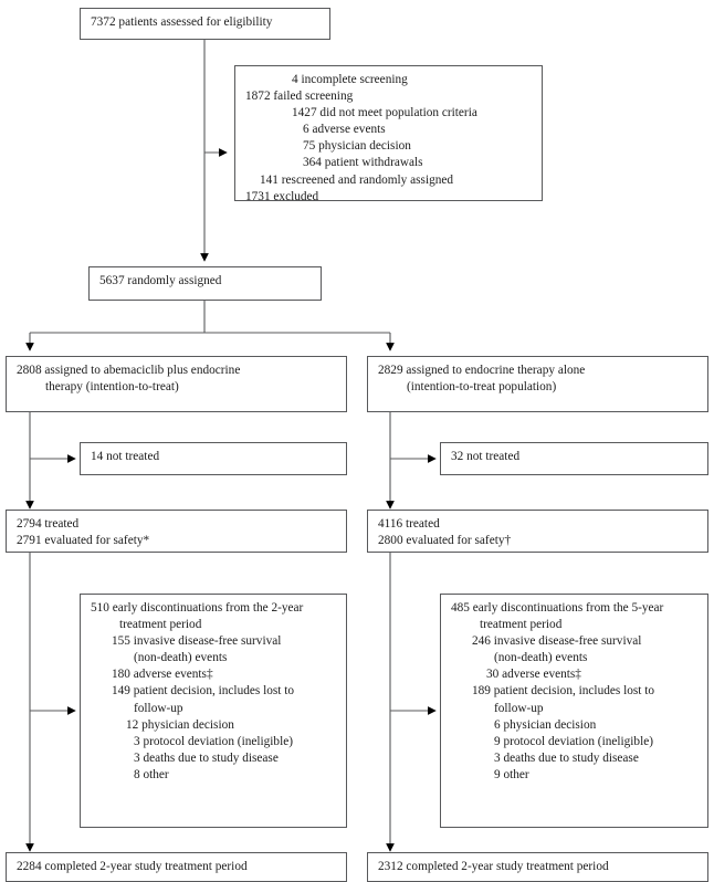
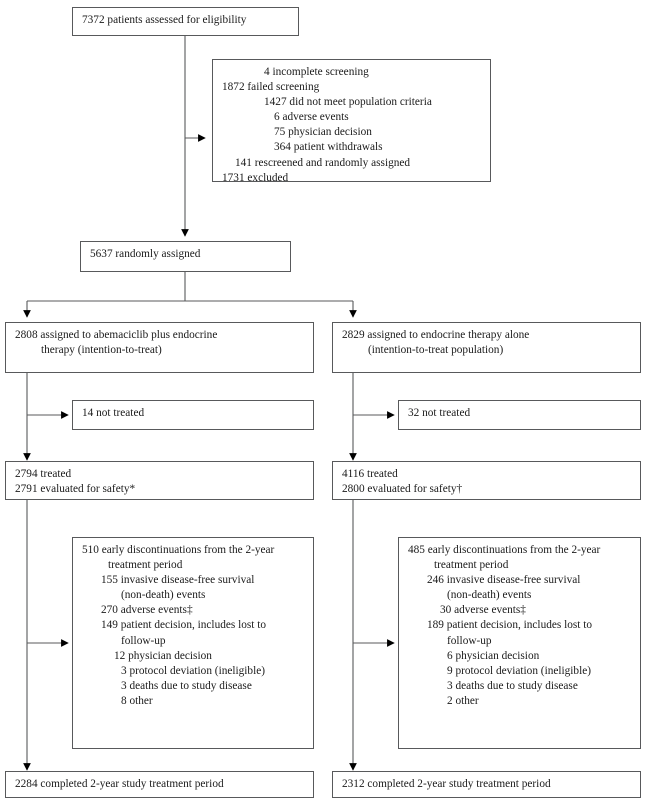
  7372 patients assessed for eligibility
  4 incomplete screening
  1872 failed screening
  1427 did not meet population criteria
  6 adverse events
  75 physician decision
  364 patient withdrawals
  141 rescreened and randomly assigned
  1731 excluded
  5637 randomly assigned
  2808 assigned to abemaciclib plus endocrine
  therapy (intention-to-treat)
  2829 assigned to endocrine therapy alone
  (intention-to-treat population)
  14 not treated
  32 not treated
  2794 treated
  2791 evaluated for safety*
  4116 treated
  2800 evaluated for safety†
  510 early discontinuations from the 2-year
  treatment period
  155 invasive disease-free survival
  (non-death) events
- 180 adverse events‡
+ 270 adverse events‡
  149 patient decision, includes lost to
  follow-up
  12 physician decision
  3 protocol deviation (ineligible)
  3 deaths due to study disease
  8 other
- 485 early discontinuations from the 5-year
+ 485 early discontinuations from the 2-year
  treatment period
  246 invasive disease-free survival
  (non-death) events
  30 adverse events‡
  189 patient decision, includes lost to
  follow-up
  6 physician decision
  9 protocol deviation (ineligible)
  3 deaths due to study disease
- 9 other
+ 2 other
  2284 completed 2-year study treatment period
  2312 completed 2-year study treatment period
